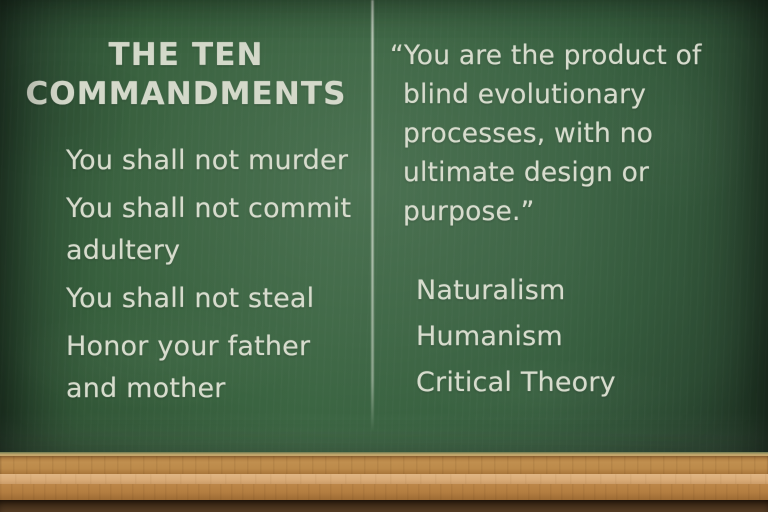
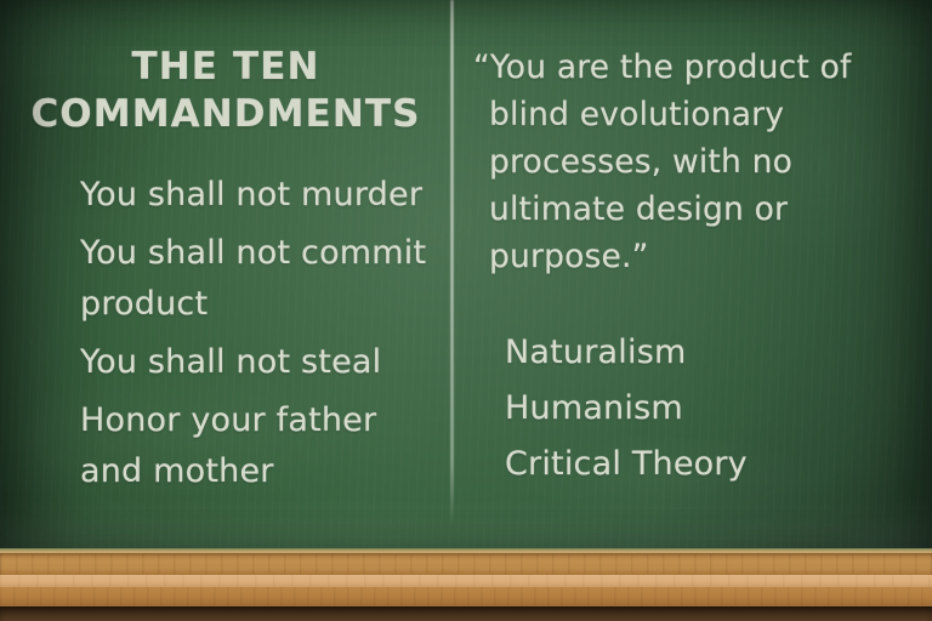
  THE TEN COMMANDMENTS
  You shall not murder
- You shall not commit adultery
+ You shall not commit product
  You shall not steal
  Honor your father and mother
  “You are the product of blind evolutionary processes, with no ultimate design or purpose.”
  Naturalism
  Humanism
  Critical Theory
